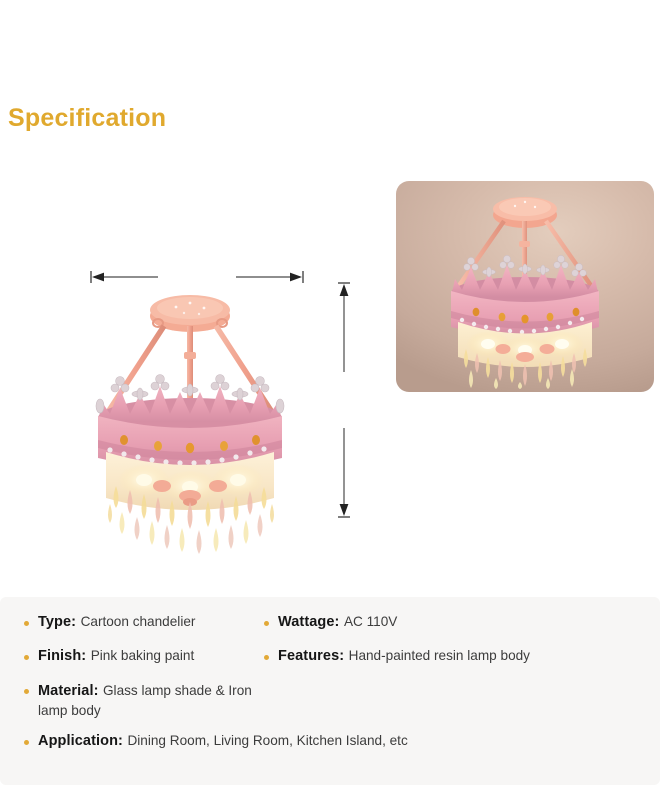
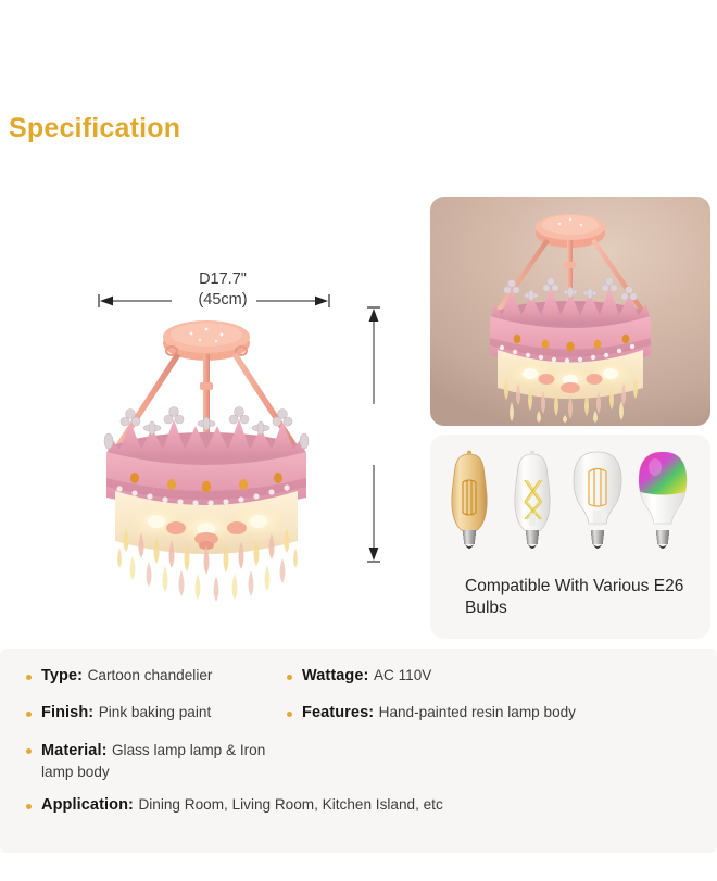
  Specification
+ D17.7"
+ (45cm)
+ Compatible With Various E26 Bulbs
  Type: Cartoon chandelier
  Finish: Pink baking paint
- Material: Glass lamp shade & Iron lamp body
+ Material: Glass lamp lamp & Iron lamp body
  Wattage: AC 110V
  Features: Hand-painted resin lamp body
  Application: Dining Room, Living Room, Kitchen Island, etc
